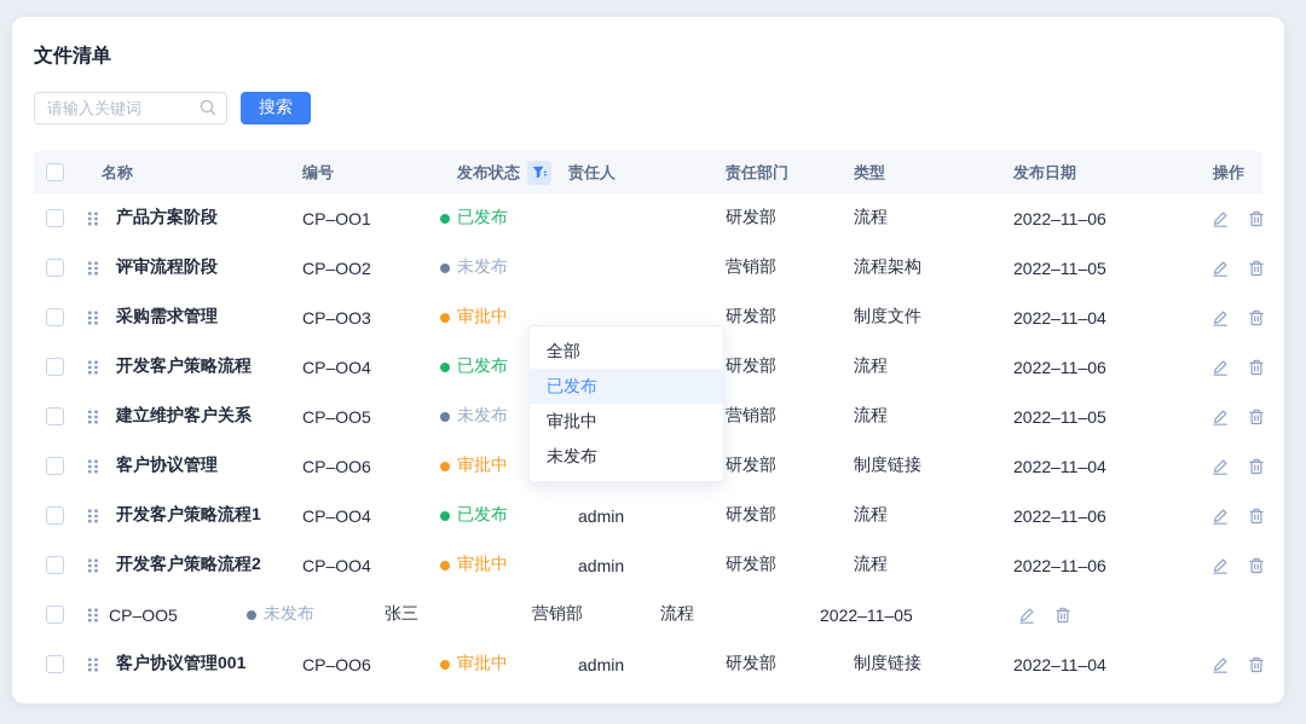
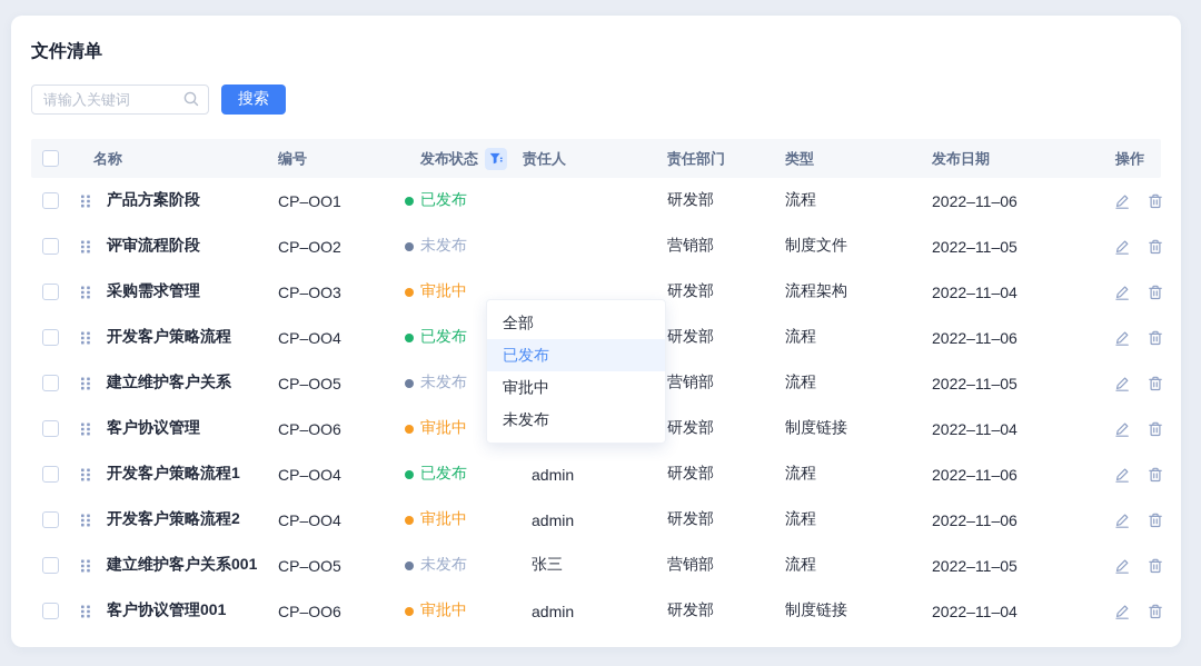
  文件清单
  请输入关键词
  搜索
  名称
  编号
  发布状态
  责任人
  责任部门
  类型
  发布日期
  操作
  产品方案阶段
  CP–OO1
  已发布
  研发部
  流程
  2022–11–06
  评审流程阶段
  CP–OO2
  未发布
  营销部
- 流程架构
+ 制度文件
  2022–11–05
  采购需求管理
  CP–OO3
  审批中
  研发部
- 制度文件
+ 流程架构
  2022–11–04
  开发客户策略流程
  CP–OO4
  已发布
  研发部
  流程
  2022–11–06
  建立维护客户关系
  CP–OO5
  未发布
  营销部
  流程
  2022–11–05
  客户协议管理
  CP–OO6
  审批中
  研发部
  制度链接
  2022–11–04
  开发客户策略流程1
  CP–OO4
  已发布
  admin
  研发部
  流程
  2022–11–06
  开发客户策略流程2
  CP–OO4
  审批中
  admin
  研发部
  流程
  2022–11–06
+ 建立维护客户关系001
  CP–OO5
  未发布
  张三
  营销部
  流程
  2022–11–05
  客户协议管理001
  CP–OO6
  审批中
  admin
  研发部
  制度链接
  2022–11–04
  全部
  已发布
  审批中
  未发布
